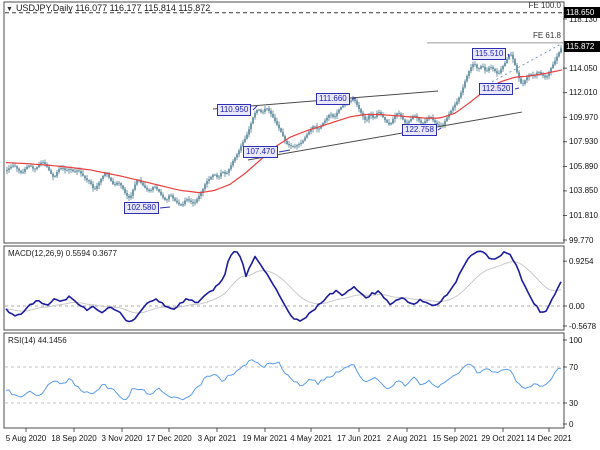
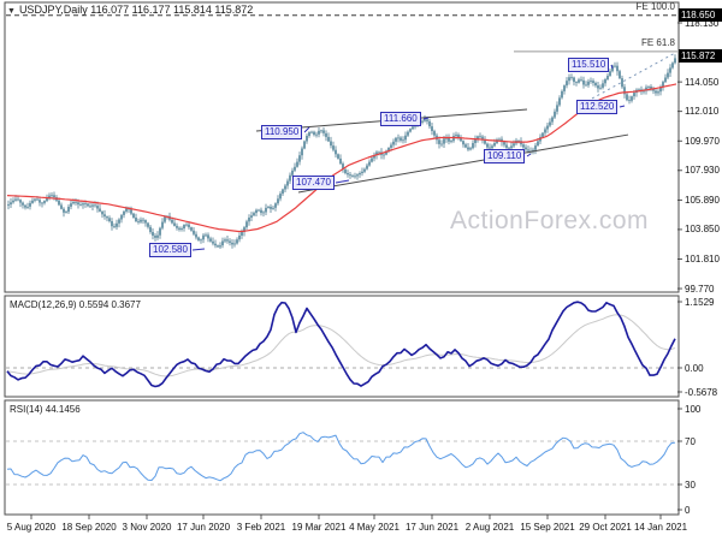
  USDJPY,Daily 116.077 116.177 115.814 115.872
+ ActionForex.com
  MACD(12,26,9) 0.5594 0.3677
  RSI(14) 44.1456
  FE 100.0
  FE 61.8
  102.580
  110.950
  107.470
  111.660
- 122.758
+ 109.110
  112.520
  115.510
  118.130
  114.050
  112.010
  109.970
  107.930
  105.890
  103.850
  101.810
  99.770
  118.650
  115.872
- 0.9254
+ 1.1529
  0.00
  -0.5678
  100
  70
  30
  0
  5 Aug 2020
  18 Sep 2020
  3 Nov 2020
- 17 Dec 2020
+ 17 Jun 2020
- 3 Apr 2021
+ 3 Feb 2021
  19 Mar 2021
  4 May 2021
  17 Jun 2021
  2 Aug 2021
  15 Sep 2021
  29 Oct 2021
- 14 Dec 2021
+ 14 Jan 2021
